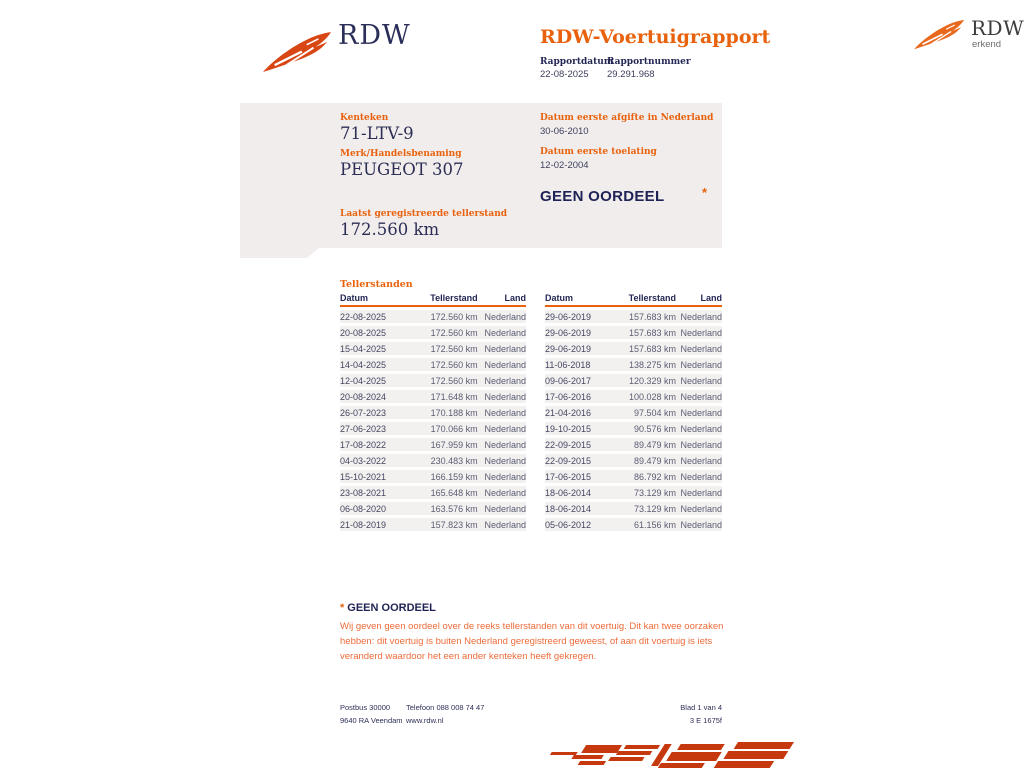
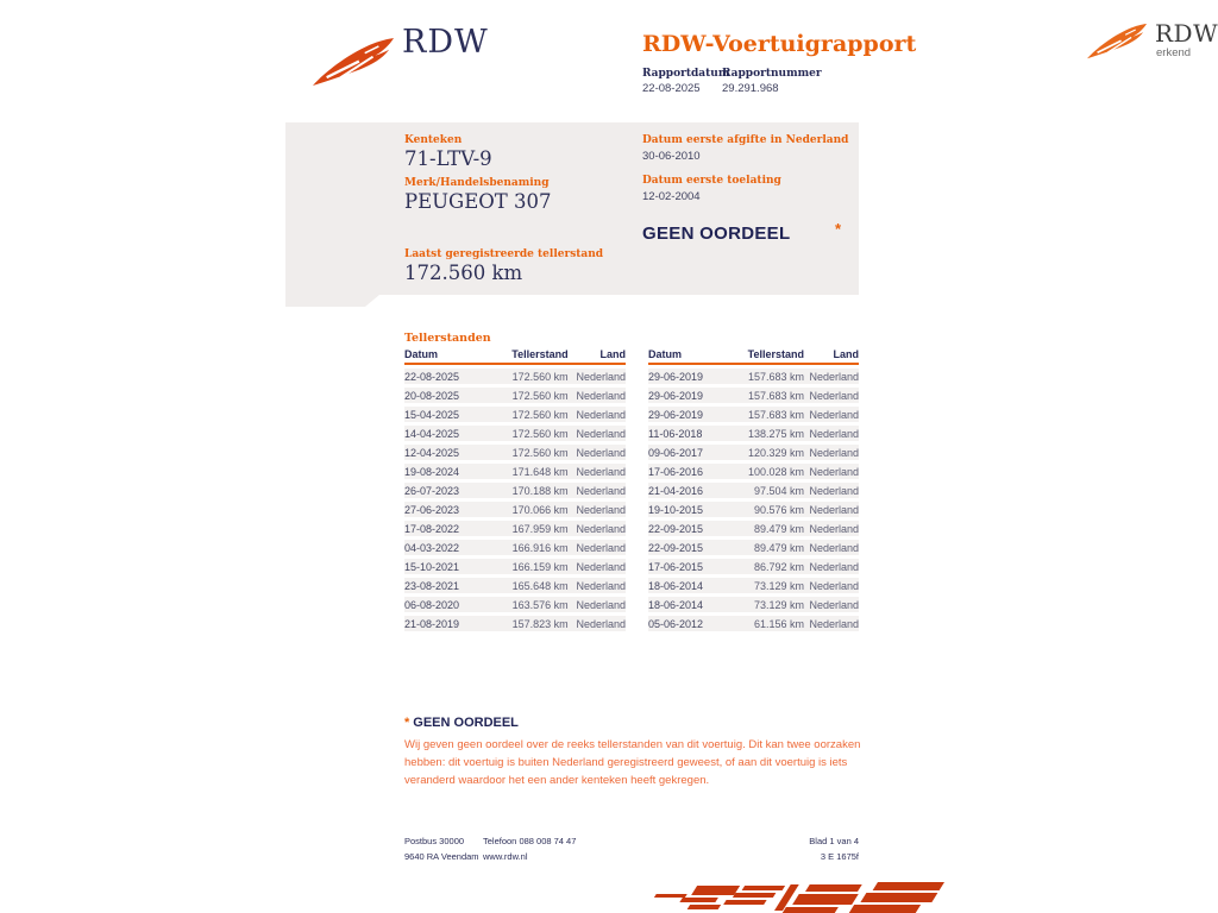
  RDW
  RDW-Voertuigrapport
  Rapportdatum
  22-08-2025
  Rapportnummer
  29.291.968
  RDW
  erkend
  Kenteken
  71-LTV-9
  Merk/Handelsbenaming
  PEUGEOT 307
  Laatst geregistreerde tellerstand
  172.560 km
  Datum eerste afgifte in Nederland
  30-06-2010
  Datum eerste toelating
  12-02-2004
  GEEN OORDEEL
  *
  Tellerstanden
  Datum	Tellerstand	Land
  22-08-2025	172.560 km	Nederland
  20-08-2025	172.560 km	Nederland
  15-04-2025	172.560 km	Nederland
  14-04-2025	172.560 km	Nederland
  12-04-2025	172.560 km	Nederland
- 20-08-2024	171.648 km	Nederland
+ 19-08-2024	171.648 km	Nederland
  26-07-2023	170.188 km	Nederland
  27-06-2023	170.066 km	Nederland
  17-08-2022	167.959 km	Nederland
- 04-03-2022	230.483 km	Nederland
+ 04-03-2022	166.916 km	Nederland
  15-10-2021	166.159 km	Nederland
  23-08-2021	165.648 km	Nederland
  06-08-2020	163.576 km	Nederland
  21-08-2019	157.823 km	Nederland
  Datum	Tellerstand	Land
  29-06-2019	157.683 km	Nederland
  29-06-2019	157.683 km	Nederland
  29-06-2019	157.683 km	Nederland
  11-06-2018	138.275 km	Nederland
  09-06-2017	120.329 km	Nederland
  17-06-2016	100.028 km	Nederland
  21-04-2016	97.504 km	Nederland
  19-10-2015	90.576 km	Nederland
  22-09-2015	89.479 km	Nederland
  22-09-2015	89.479 km	Nederland
  17-06-2015	86.792 km	Nederland
  18-06-2014	73.129 km	Nederland
  18-06-2014	73.129 km	Nederland
  05-06-2012	61.156 km	Nederland
  * GEEN OORDEEL
  Wij geven geen oordeel over de reeks tellerstanden van dit voertuig. Dit kan twee oorzaken hebben: dit voertuig is buiten Nederland geregistreerd geweest, of aan dit voertuig is iets veranderd waardoor het een ander kenteken heeft gekregen.
  Postbus 30000
  9640 RA Veendam
  Telefoon 088 008 74 47
  www.rdw.nl
  Blad 1 van 4
  3 E 1675f
